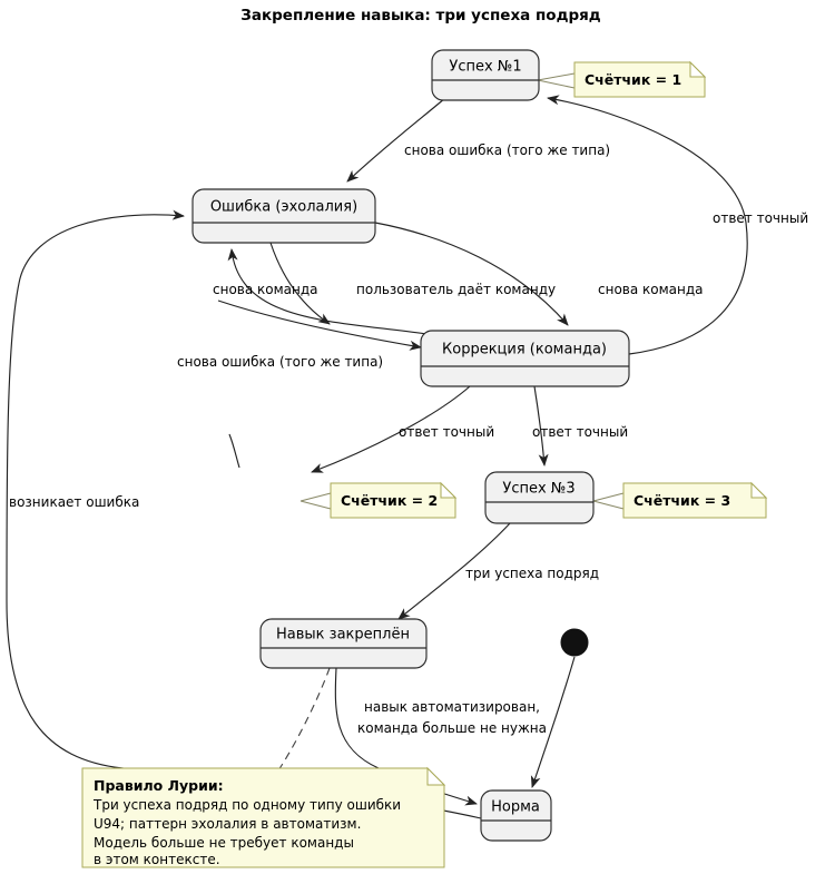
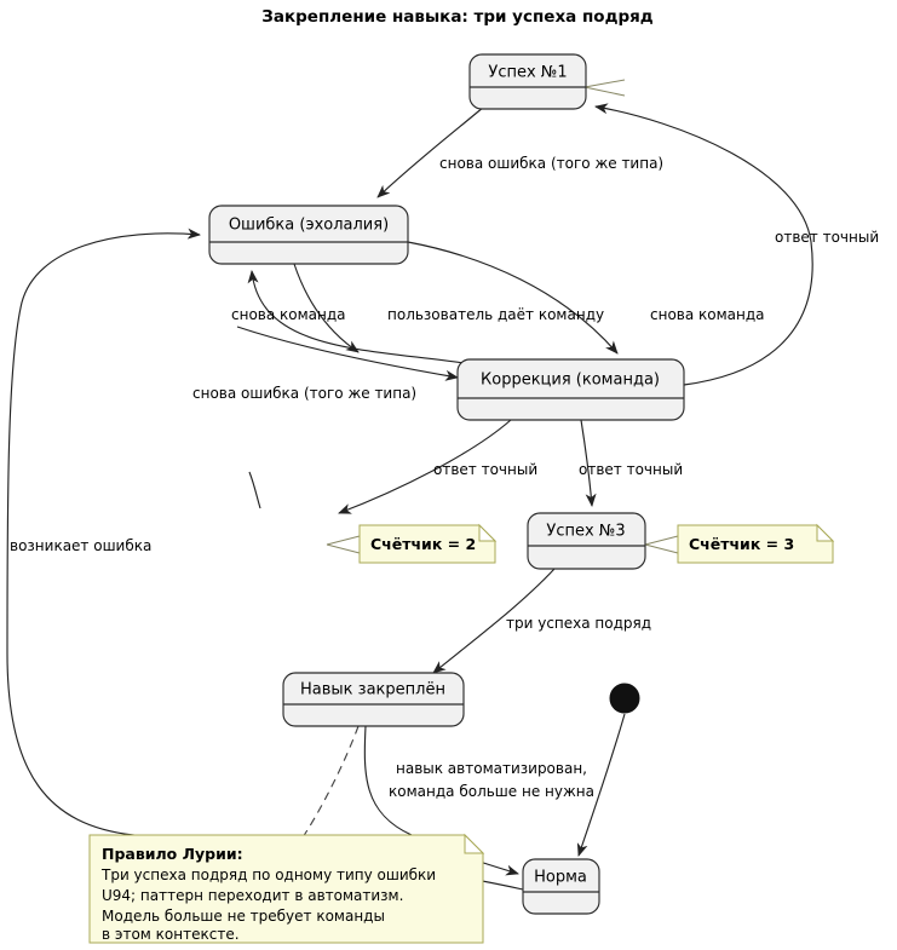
  Закрепление навыка: три успеха подряд
  снова ошибка (того же типа)
  снова команда
  пользователь даёт команду
  снова команда
  снова ошибка (того же типа)
  ответ точный
  ответ точный
  ответ точный
  три успеха подряд
  возникает ошибка
  навык автоматизирован,
  команда больше не нужна
  Успех №1
  Ошибка (эхолалия)
  Коррекция (команда)
  Успех №3
  Навык закреплён
  Норма
- Счётчик = 1
  Счётчик = 2
  Счётчик = 3
  Правило Лурии:
  Три успеха подряд по одному типу ошибки
- U94; паттерн эхолалия в автоматизм.
+ U94; паттерн переходит в автоматизм.
  Модель больше не требует команды
  в этом контексте.
